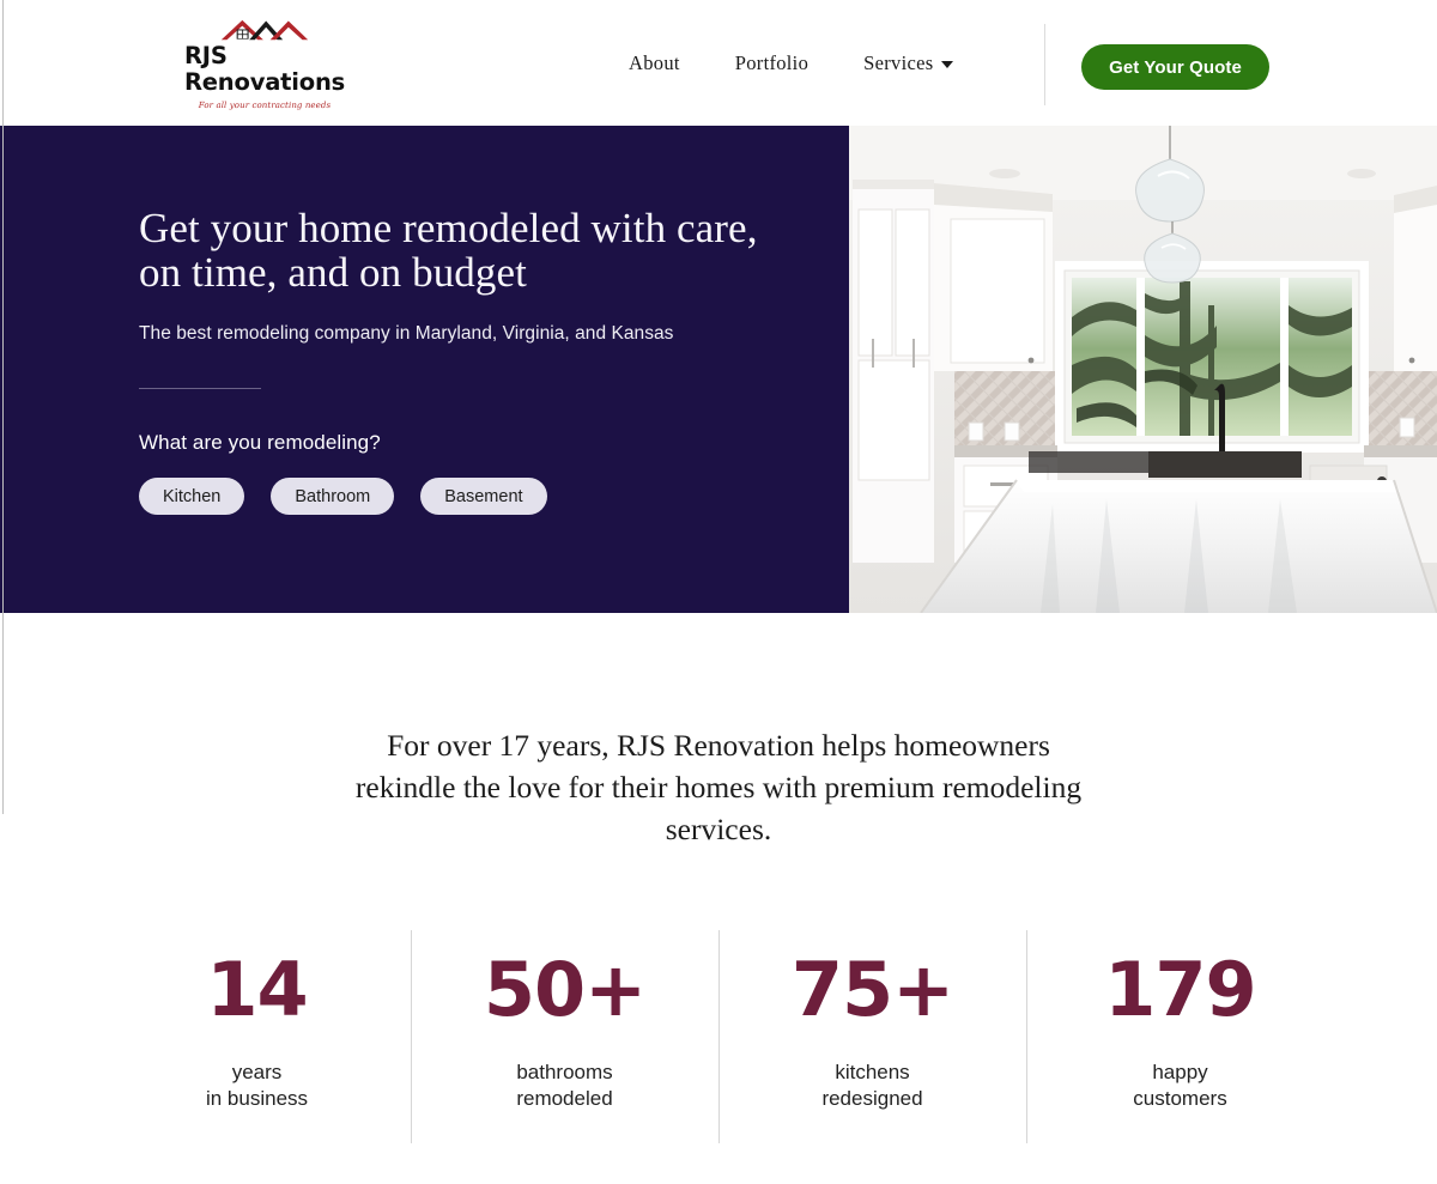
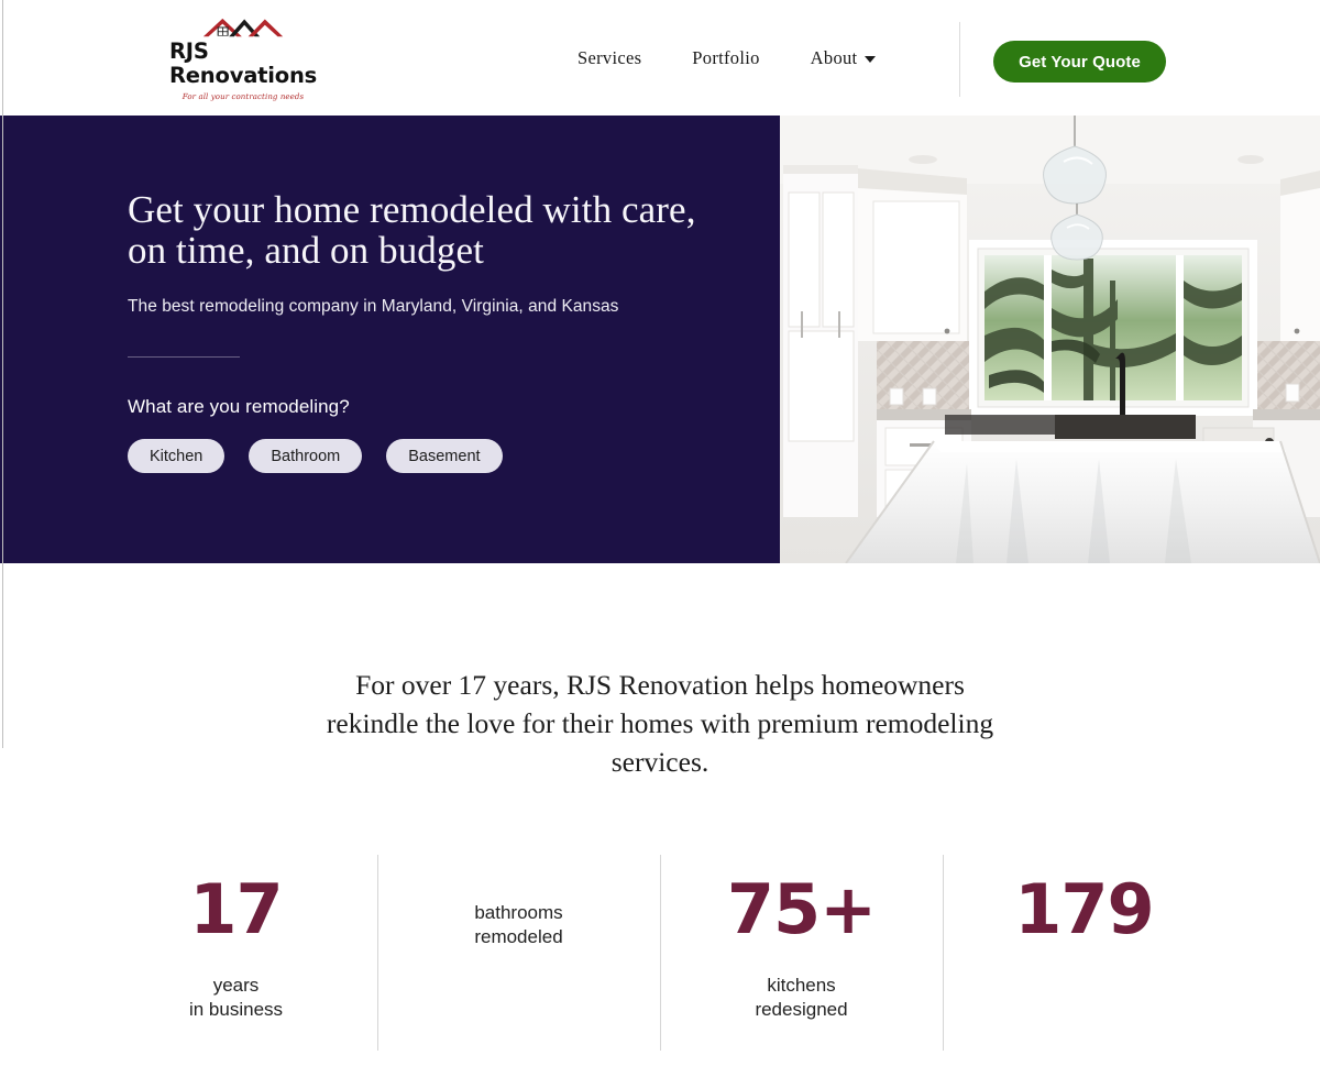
  RJS Renovations
  For all your contracting needs
- About
+ Services
  Portfolio
- Services
+ About
  Get Your Quote
  Get your home remodeled with care, on time, and on budget
  The best remodeling company in Maryland, Virginia, and Kansas
  What are you remodeling?
  Kitchen
  Bathroom
  Basement
  For over 17 years, RJS Renovation helps homeowners rekindle the love for their homes with premium remodeling services.
- 14
+ 17
  years
  in business
- 50+
  bathrooms
  remodeled
  75+
  kitchens
  redesigned
  179
- happy
- customers
